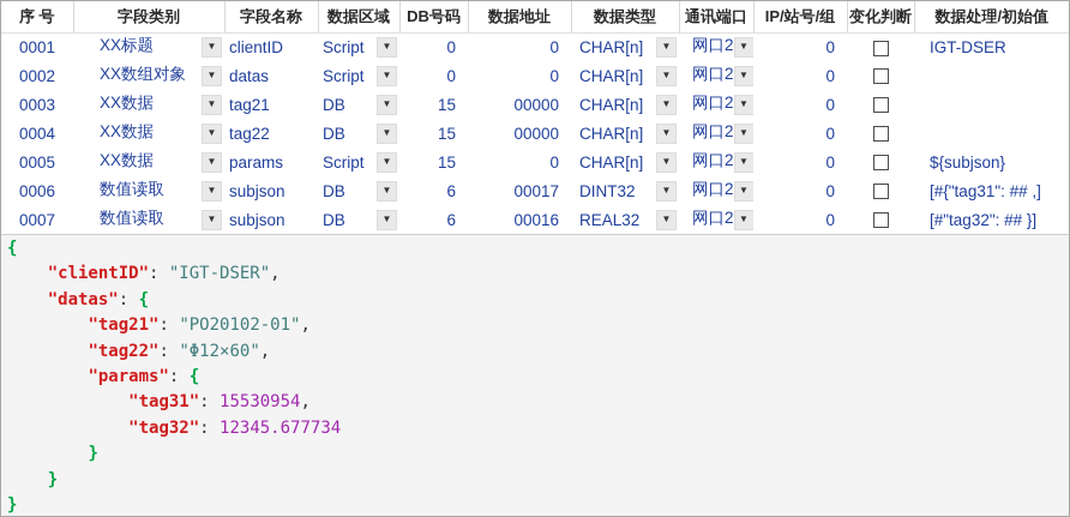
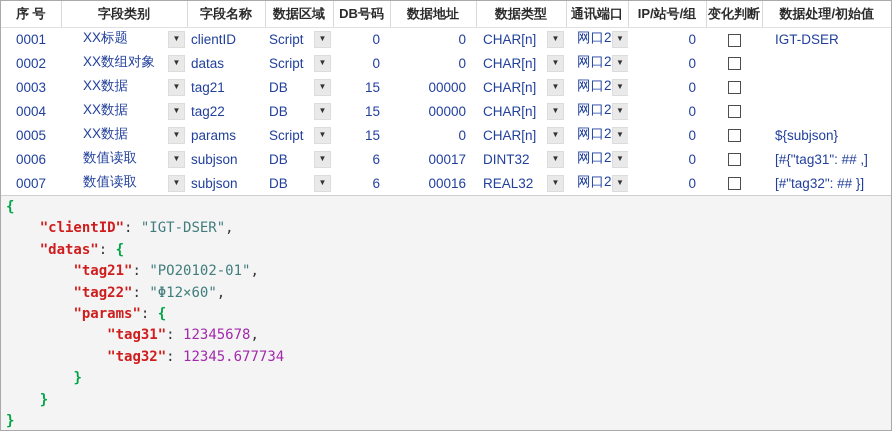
  序 号	字段类别	字段名称	数据区域	DB号码	数据地址	数据类型	通讯端口	IP/站号/组	变化判断	数据处理/初始值
  0001	XX标题 ▼	clientID	Script ▼	0	0	CHAR[n] ▼	网口2 ▼	0		IGT-DSER
  0002	XX数组对象 ▼	datas	Script ▼	0	0	CHAR[n] ▼	网口2 ▼	0
  0003	XX数据 ▼	tag21	DB ▼	15	00000	CHAR[n] ▼	网口2 ▼	0
  0004	XX数据 ▼	tag22	DB ▼	15	00000	CHAR[n] ▼	网口2 ▼	0
  0005	XX数据 ▼	params	Script ▼	15	0	CHAR[n] ▼	网口2 ▼	0		${subjson}
  0006	数值读取 ▼	subjson	DB ▼	6	00017	DINT32 ▼	网口2 ▼	0		[#{"tag31": ## ,]
  0007	数值读取 ▼	subjson	DB ▼	6	00016	REAL32 ▼	网口2 ▼	0		[#"tag32": ## }]
  {
  "clientID": "IGT-DSER",
  "datas": {
  "tag21": "PO20102-01",
  "tag22": "Φ12×60",
  "params": {
- "tag31": 15530954,
+ "tag31": 12345678,
  "tag32": 12345.677734
  }
  }
  }
